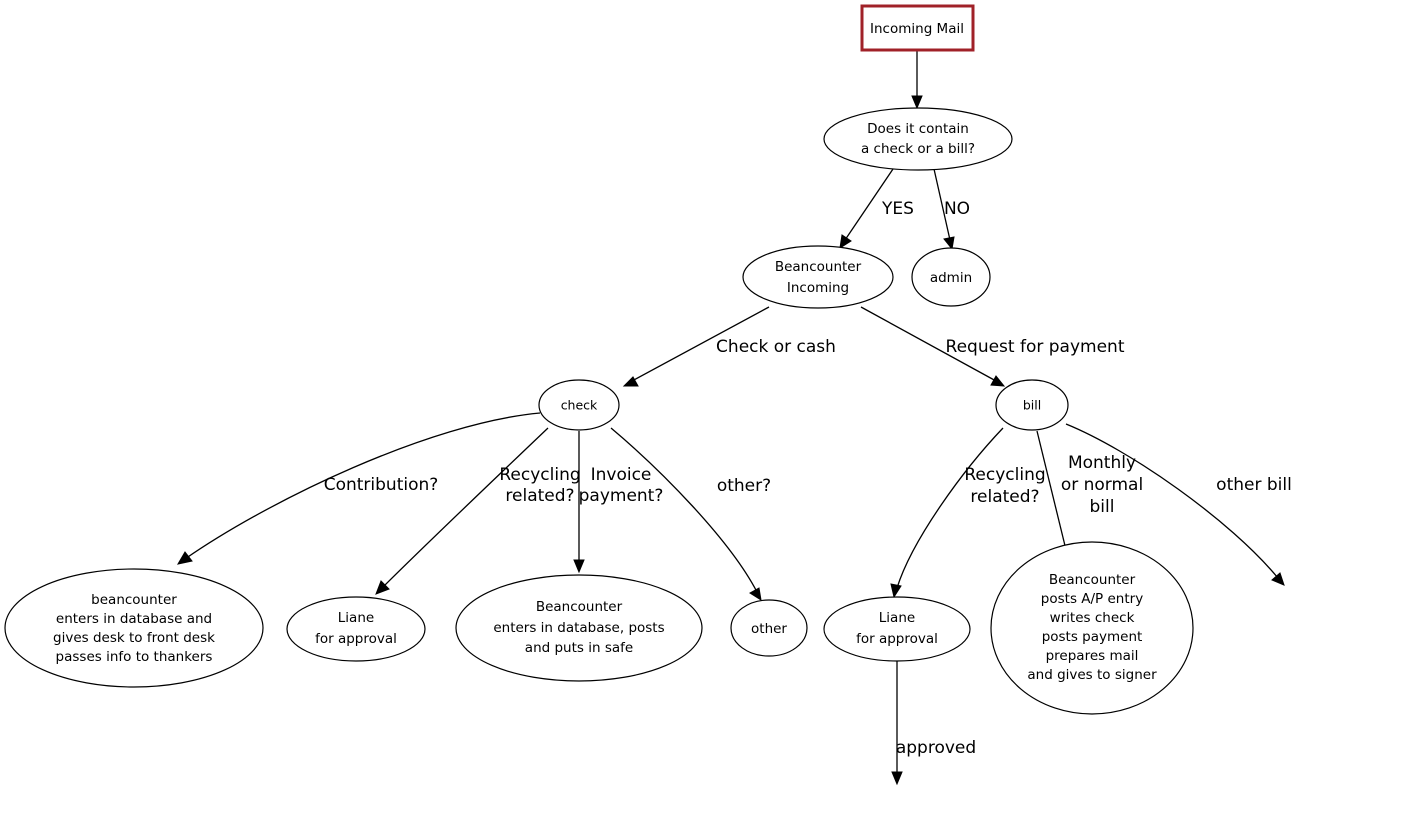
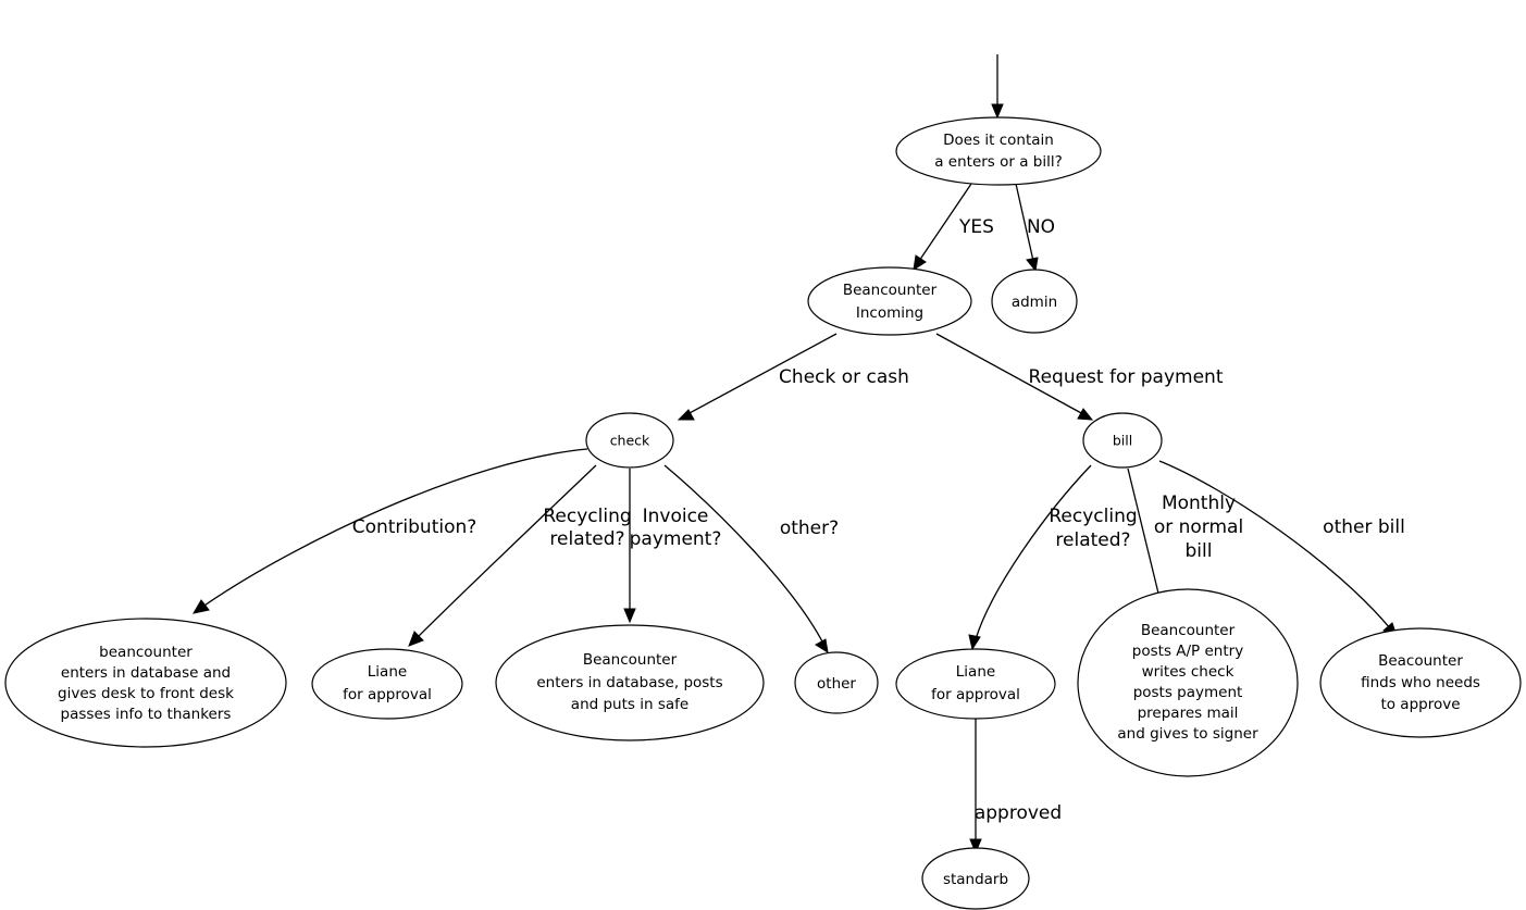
  YES
  NO
  Check or cash
  Request for payment
  Contribution?
  Recycling
  related?
  Invoice
  payment?
  other?
  Recycling
  related?
  Monthly
  or normal
  bill
  other bill
  approved
- Incoming Mail
  Does it contain
- a check or a bill?
+ a enters or a bill?
  Beancounter
  Incoming
  admin
  check
  bill
  beancounter
  enters in database and
  gives desk to front desk
  passes info to thankers
  Liane
  for approval
  Beancounter
  enters in database, posts
  and puts in safe
  other
  Liane
  for approval
  Beancounter
  posts A/P entry
  writes check
  posts payment
  prepares mail
  and gives to signer
+ Beacounter
+ finds who needs
+ to approve
+ standarb
